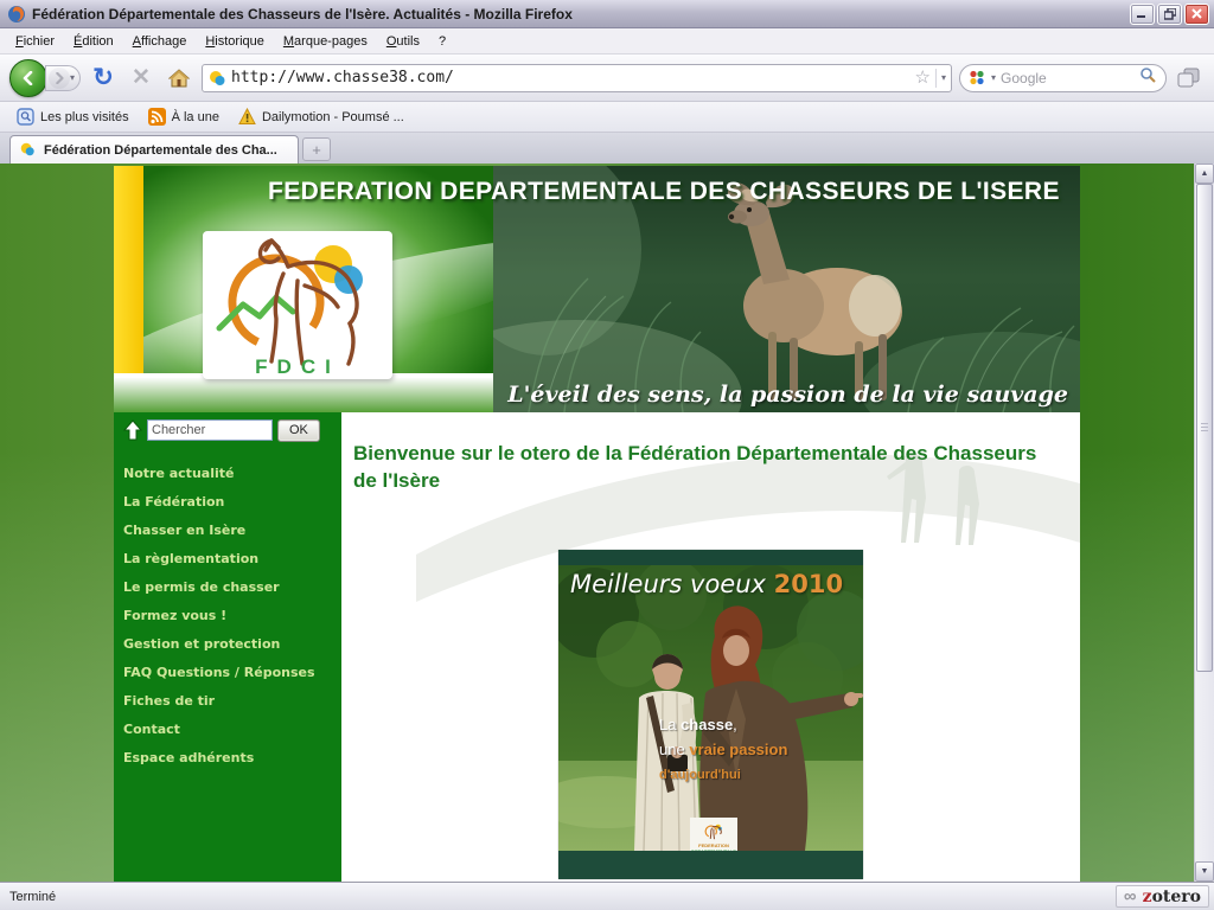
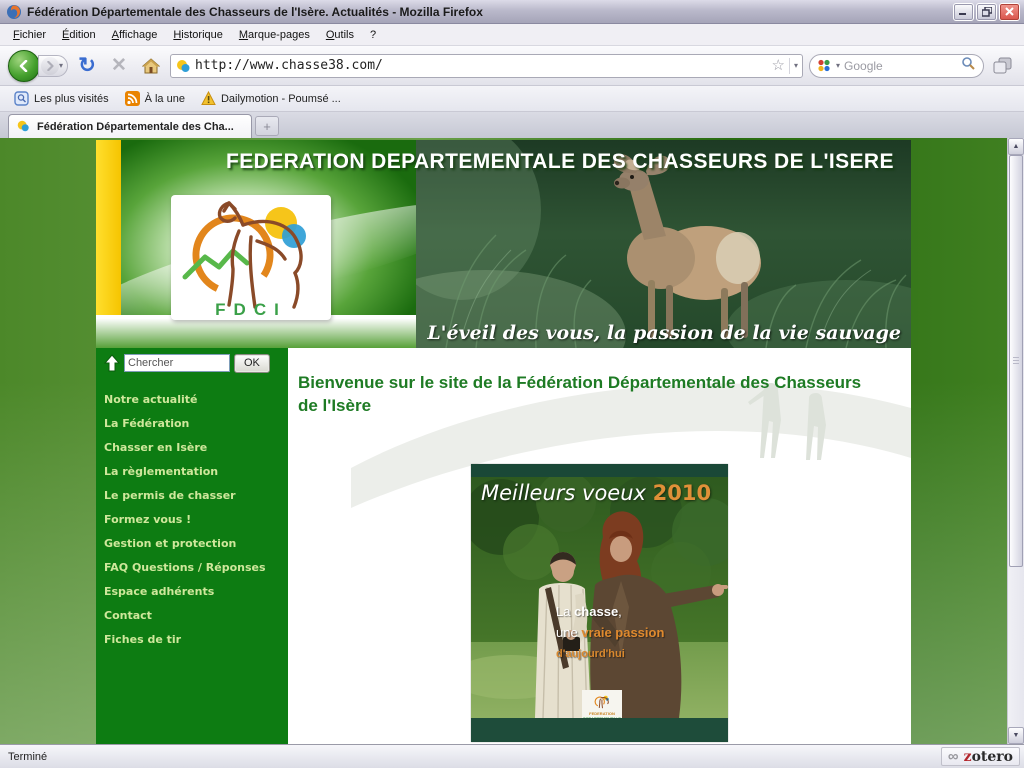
  Fédération Départementale des Chasseurs de l'Isère. Actualités - Mozilla Firefox
  Fichier
  Édition
  Affichage
  Historique
  Marque-pages
  Outils
  ?
  ▾
  ↻
  ✕
  http://www.chasse38.com/
  ☆
  ▾
  ▾
  Google
  Les plus visités
  À la une
  Dailymotion - Poumsé ...
  Fédération Départementale des Cha...
  +
- L'éveil des sens, la passion de la vie sauvage
+ L'éveil des vous, la passion de la vie sauvage
  FEDERATION DEPARTEMENTALE DES CHASSEURS DE L'ISERE
  FDCI
  Chercher
  OK
  Notre actualité
  La Fédération
  Chasser en Isère
  La règlementation
  Le permis de chasser
  Formez vous !
  Gestion et protection
  FAQ Questions / Réponses
- Fiches de tir
+ Espace adhérents
  Contact
- Espace adhérents
+ Fiches de tir
- Bienvenue sur le otero de la Fédération Départementale des Chasseurs de l'Isère
+ Bienvenue sur le site de la Fédération Départementale des Chasseurs de l'Isère
  Meilleurs voeux 2010
  La chasse,
  une vraie passion
  d'aujourd'hui
  Terminé
  ∞
  zotero
